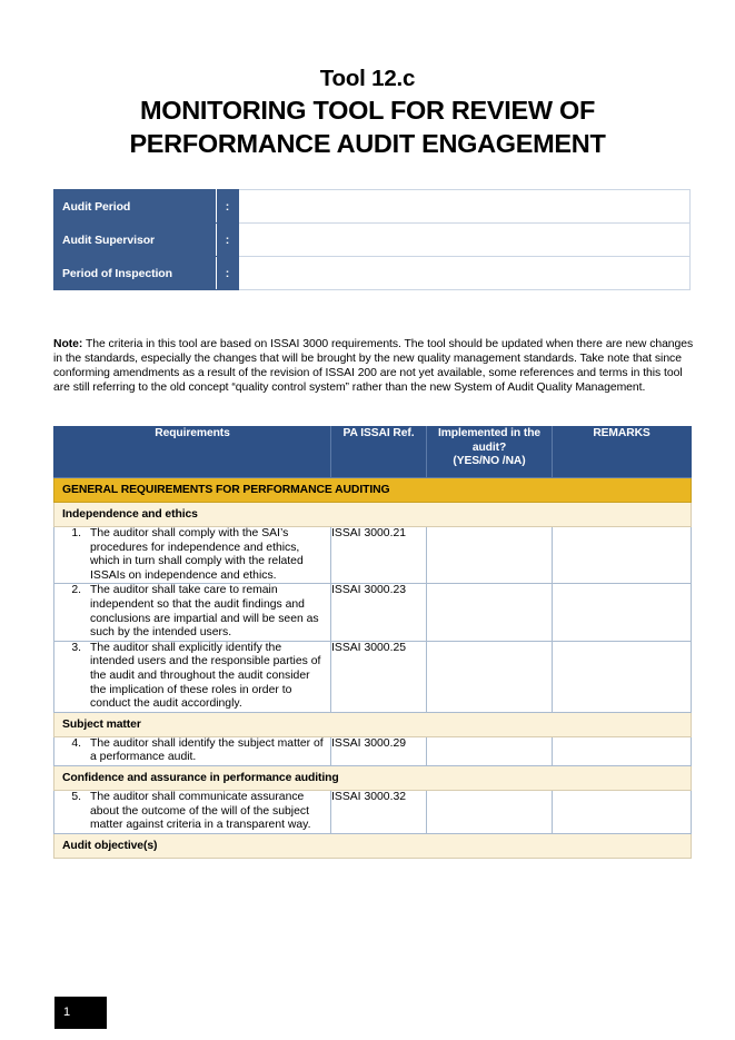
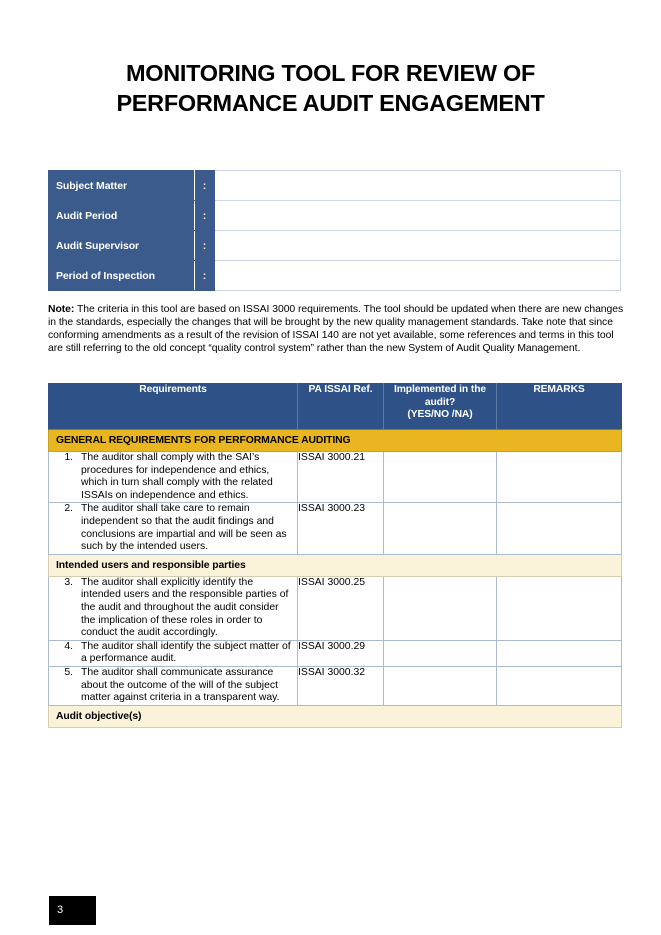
- Tool 12.c
  MONITORING TOOL FOR REVIEW OF
  PERFORMANCE AUDIT ENGAGEMENT
+ Subject Matter	:
  Audit Period	:
  Audit Supervisor	:
  Period of Inspection	:
- Note: The criteria in this tool are based on ISSAI 3000 requirements. The tool should be updated when there are new changes in the standards, especially the changes that will be brought by the new quality management standards. Take note that since conforming amendments as a result of the revision of ISSAI 200 are not yet available, some references and terms in this tool are still referring to the old concept “quality control system” rather than the new System of Audit Quality Management.
+ Note: The criteria in this tool are based on ISSAI 3000 requirements. The tool should be updated when there are new changes in the standards, especially the changes that will be brought by the new quality management standards. Take note that since conforming amendments as a result of the revision of ISSAI 140 are not yet available, some references and terms in this tool are still referring to the old concept “quality control system” rather than the new System of Audit Quality Management.
  Requirements	PA ISSAI Ref.	Implemented in the audit? (YES/NO /NA)	REMARKS
  GENERAL REQUIREMENTS FOR PERFORMANCE AUDITING
- Independence and ethics
  1. The auditor shall comply with the SAI’s procedures for independence and ethics, which in turn shall comply with the related ISSAIs on independence and ethics.	ISSAI 3000.21
  2. The auditor shall take care to remain independent so that the audit findings and conclusions are impartial and will be seen as such by the intended users.	ISSAI 3000.23
+ Intended users and responsible parties
  3. The auditor shall explicitly identify the intended users and the responsible parties of the audit and throughout the audit consider the implication of these roles in order to conduct the audit accordingly.	ISSAI 3000.25
- Subject matter
  4. The auditor shall identify the subject matter of a performance audit.	ISSAI 3000.29
- Confidence and assurance in performance auditing
  5. The auditor shall communicate assurance about the outcome of the will of the subject matter against criteria in a transparent way.	ISSAI 3000.32
  Audit objective(s)
- 1
+ 3
